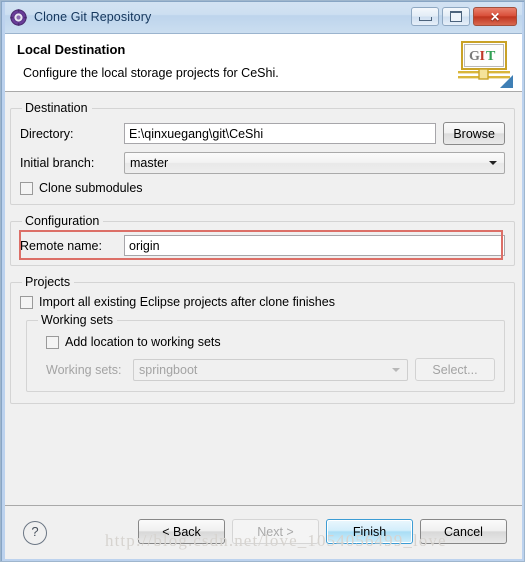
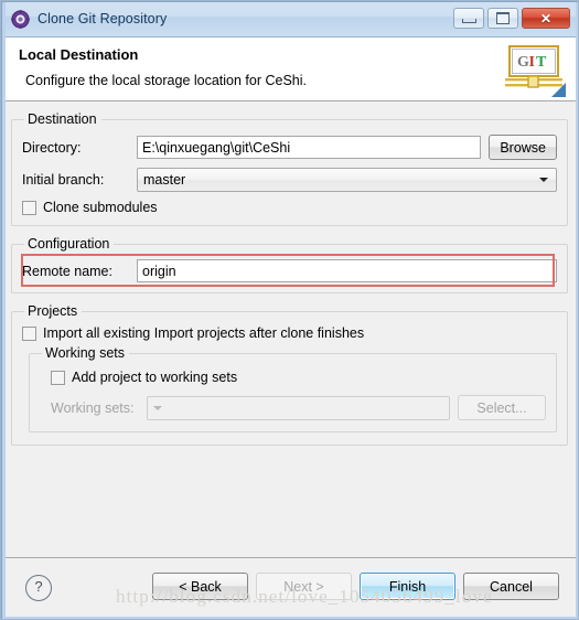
  Clone Git Repository
  ✕
  Local Destination
- Configure the local storage projects for CeShi.
+ Configure the local storage location for CeShi.
  G
  I
  T
  Destination
  Directory:
  E:\qinxuegang\git\CeShi
  Browse
  Initial branch:
  master
  Clone submodules
  Configuration
  Remote name:
  origin
  Projects
- Import all existing Eclipse projects after clone finishes
+ Import all existing Import projects after clone finishes
  Working sets
- Add location to working sets
+ Add project to working sets
  Working sets:
- springboot
  Select...
  ?
  < Back
  Next >
  Finish
  Cancel
  http://blog.csdn.net/love_1054056499_love
